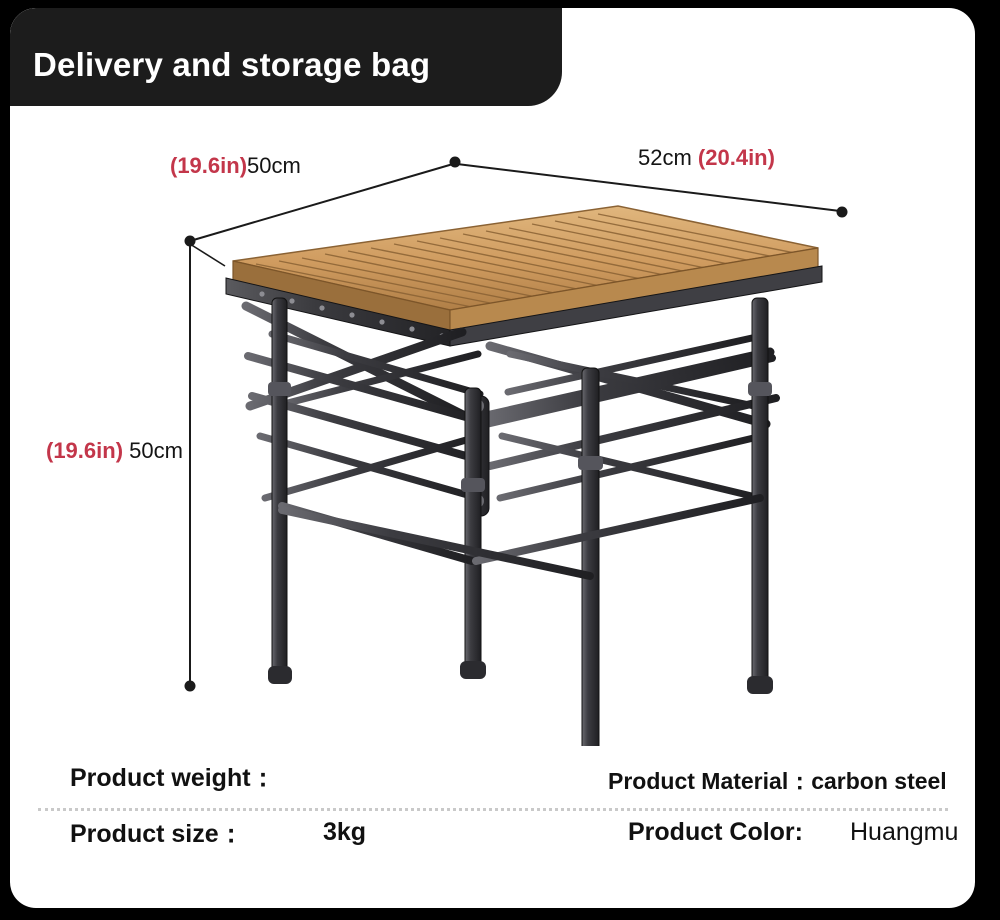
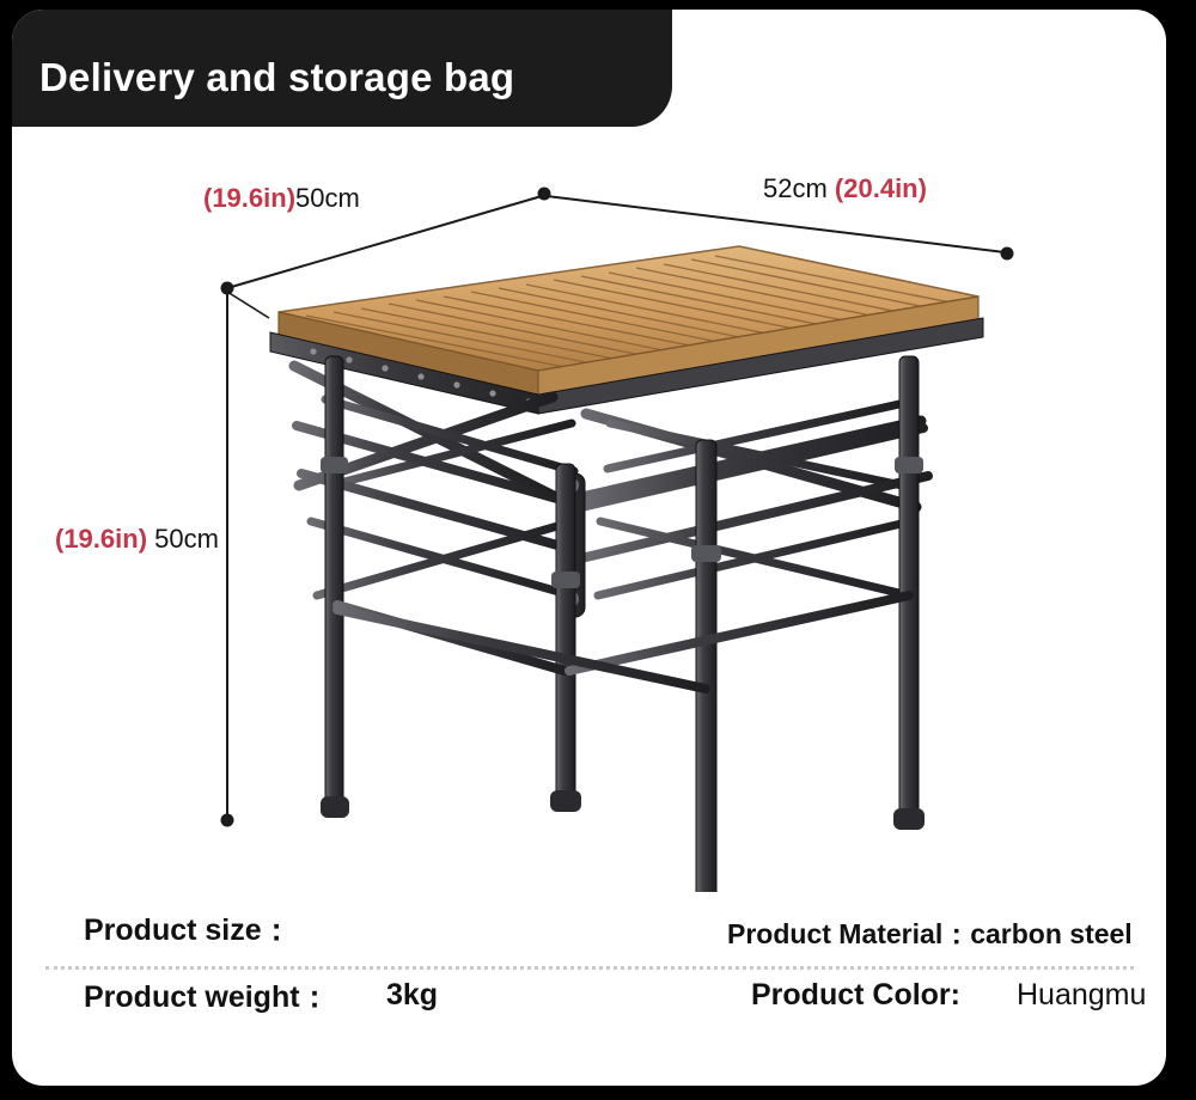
  Delivery and storage bag
  (19.6in)50cm
  52cm (20.4in)
  (19.6in) 50cm
- Product weight：
+ Product size：
  Product Material：carbon steel
- Product size：
+ Product weight：
  3kg
  Product Color:
  Huangmu
